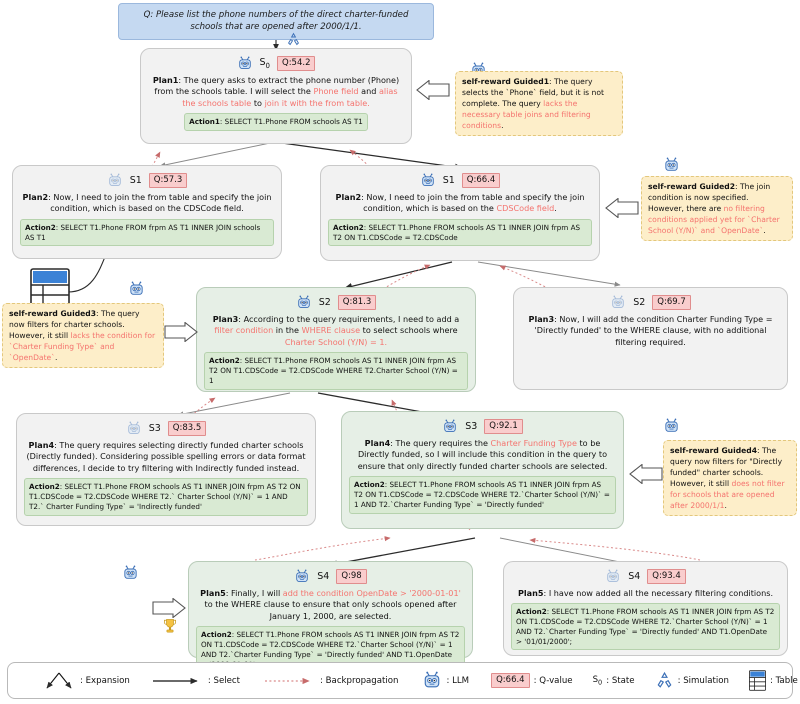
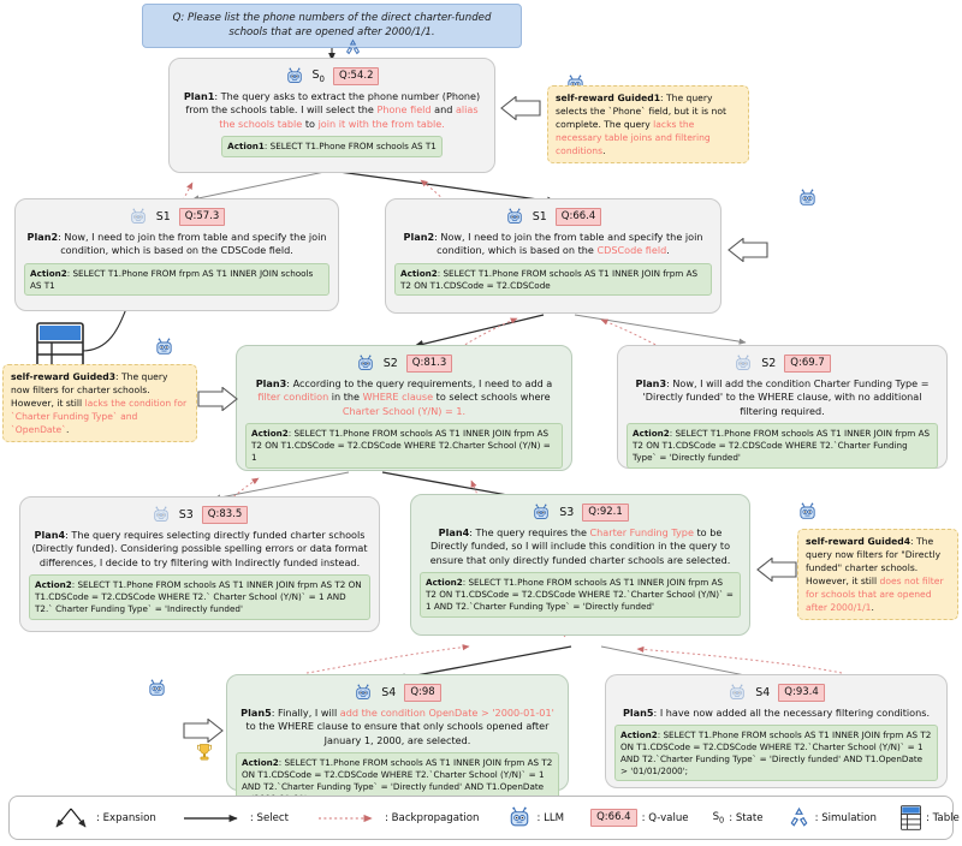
  Q: Please list the phone numbers of the direct charter-funded schools that are opened after 2000/1/1.
  S0
  Q:54.2
  Plan1: The query asks to extract the phone number (Phone) from the schools table. I will select the Phone field and alias the schools table to join it with the from table.
  Action1: SELECT T1.Phone FROM schools AS T1
  self-reward Guided1: The query selects the `Phone` field, but it is not complete. The query lacks the necessary table joins and filtering conditions.
  S1
  Q:57.3
  Plan2: Now, I need to join the from table and specify the join condition, which is based on the CDSCode field.
  Action2: SELECT T1.Phone FROM frpm AS T1 INNER JOIN schools AS T1
  S1
  Q:66.4
  Plan2: Now, I need to join the from table and specify the join condition, which is based on the CDSCode field.
  Action2: SELECT T1.Phone FROM schools AS T1 INNER JOIN frpm AS T2 ON T1.CDSCode = T2.CDSCode
- self-reward Guided2: The join condition is now specified. However, there are no filtering conditions applied yet for `Charter School (Y/N)` and `OpenDate`.
  S2
  Q:81.3
  Plan3: According to the query requirements, I need to add a filter condition in the WHERE clause to select schools where Charter School (Y/N) = 1.
  Action2: SELECT T1.Phone FROM schools AS T1 INNER JOIN frpm AS T2 ON T1.CDSCode = T2.CDSCode WHERE T2.Charter School (Y/N) = 1
  self-reward Guided3: The query now filters for charter schools. However, it still lacks the condition for `Charter Funding Type` and `OpenDate`.
  S2
  Q:69.7
  Plan3: Now, I will add the condition Charter Funding Type = 'Directly funded' to the WHERE clause, with no additional filtering required.
+ Action2: SELECT T1.Phone FROM schools AS T1 INNER JOIN frpm AS T2 ON T1.CDSCode = T2.CDSCode WHERE T2.`Charter Funding Type` = 'Directly funded'
  S3
  Q:83.5
  Plan4: The query requires selecting directly funded charter schools (Directly funded). Considering possible spelling errors or data format differences, I decide to try filtering with Indirectly funded instead.
  Action2: SELECT T1.Phone FROM schools AS T1 INNER JOIN frpm AS T2 ON T1.CDSCode = T2.CDSCode WHERE T2.` Charter School (Y/N)` = 1 AND T2.` Charter Funding Type` = 'Indirectly funded'
  S3
  Q:92.1
  Plan4: The query requires the Charter Funding Type to be Directly funded, so I will include this condition in the query to ensure that only directly funded charter schools are selected.
  Action2: SELECT T1.Phone FROM schools AS T1 INNER JOIN frpm AS T2 ON T1.CDSCode = T2.CDSCode WHERE T2.`Charter School (Y/N)` = 1 AND T2.`Charter Funding Type` = 'Directly funded'
  self-reward Guided4: The query now filters for "Directly funded" charter schools. However, it still does not filter for schools that are opened after 2000/1/1.
  S4
  Q:98
  Plan5: Finally, I will add the condition OpenDate > '2000-01-01' to the WHERE clause to ensure that only schools opened after January 1, 2000, are selected.
  Action2: SELECT T1.Phone FROM schools AS T1 INNER JOIN frpm AS T2 ON T1.CDSCode = T2.CDSCode WHERE T2.`Charter School (Y/N)` = 1 AND T2.`Charter Funding Type` = 'Directly funded' AND T1.OpenDate
  S4
  Q:93.4
  Plan5: I have now added all the necessary filtering conditions.
  Action2: SELECT T1.Phone FROM schools AS T1 INNER JOIN frpm AS T2 ON T1.CDSCode = T2.CDSCode WHERE T2.`Charter School (Y/N)` = 1 AND T2.`Charter Funding Type` = 'Directly funded' AND T1.OpenDate > '01/01/2000';
  : Expansion
  : Select
  : Backpropagation
  : LLM
  Q:66.4
  : Q-value
  S0
  : State
  : Simulation
